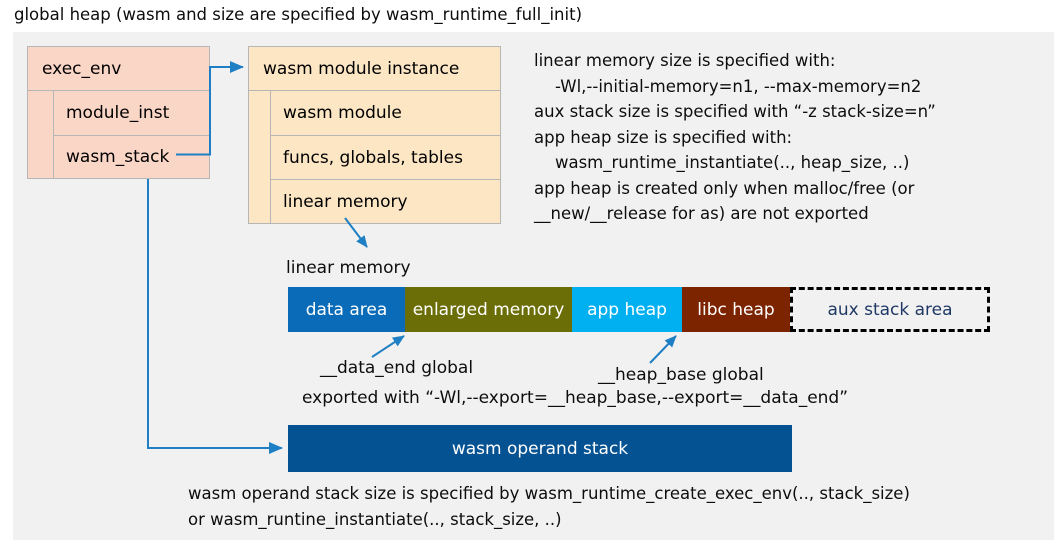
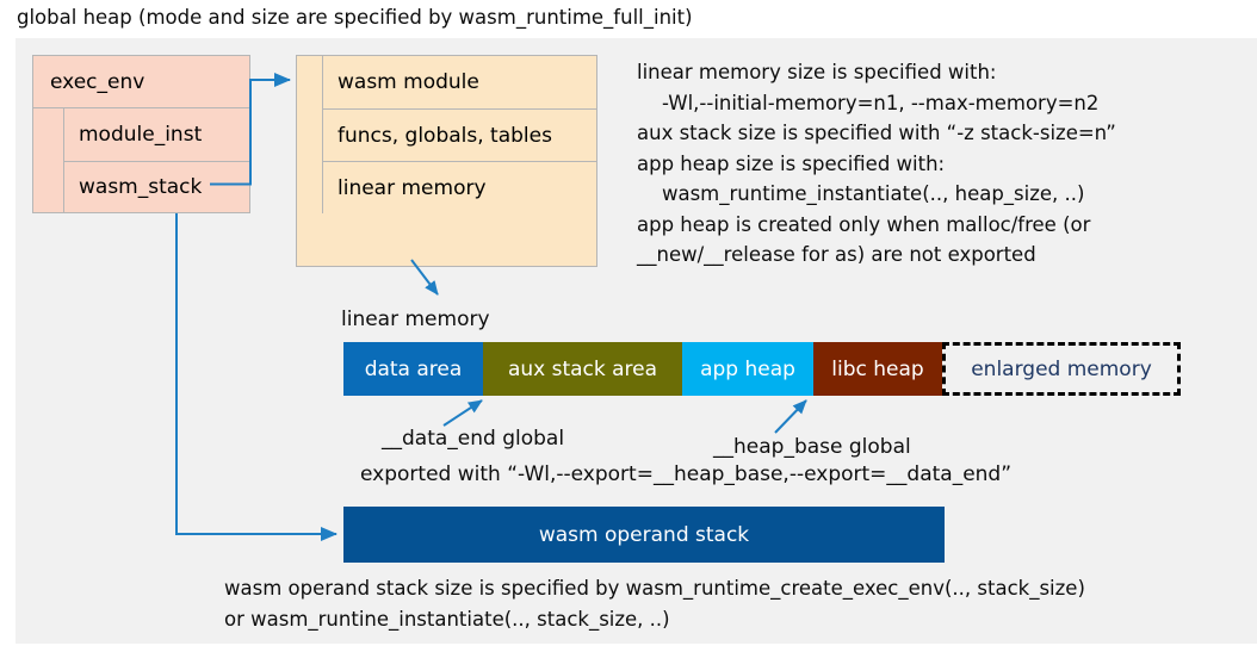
- global heap (wasm and size are specified by wasm_runtime_full_init)
+ global heap (mode and size are specified by wasm_runtime_full_init)
  exec_env
  module_inst
  wasm_stack
- wasm module instance
  wasm module
  funcs, globals, tables
  linear memory
  linear memory size is specified with:
  -Wl,--initial-memory=n1, --max-memory=n2
  aux stack size is specified with “-z stack-size=n”
  app heap size is specified with:
  wasm_runtime_instantiate(.., heap_size, ..)
  app heap is created only when malloc/free (or
  __new/__release for as) are not exported
  linear memory
  data area
- enlarged memory
+ aux stack area
  app heap
  libc heap
- aux stack area
+ enlarged memory
  __data_end global
  __heap_base global
  exported with “-Wl,--export=__heap_base,--export=__data_end”
  wasm operand stack
  wasm operand stack size is specified by wasm_runtime_create_exec_env(.., stack_size)
  or wasm_runtine_instantiate(.., stack_size, ..)
